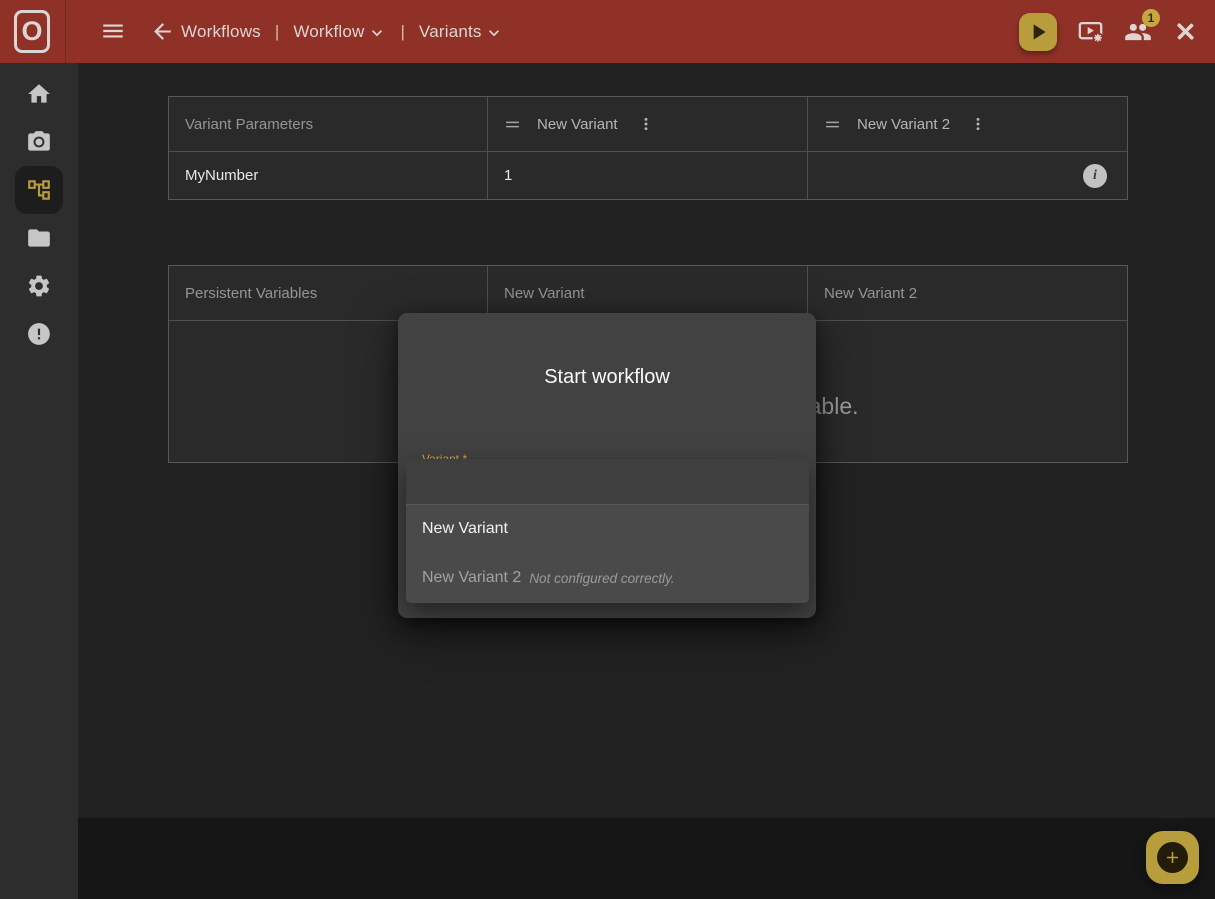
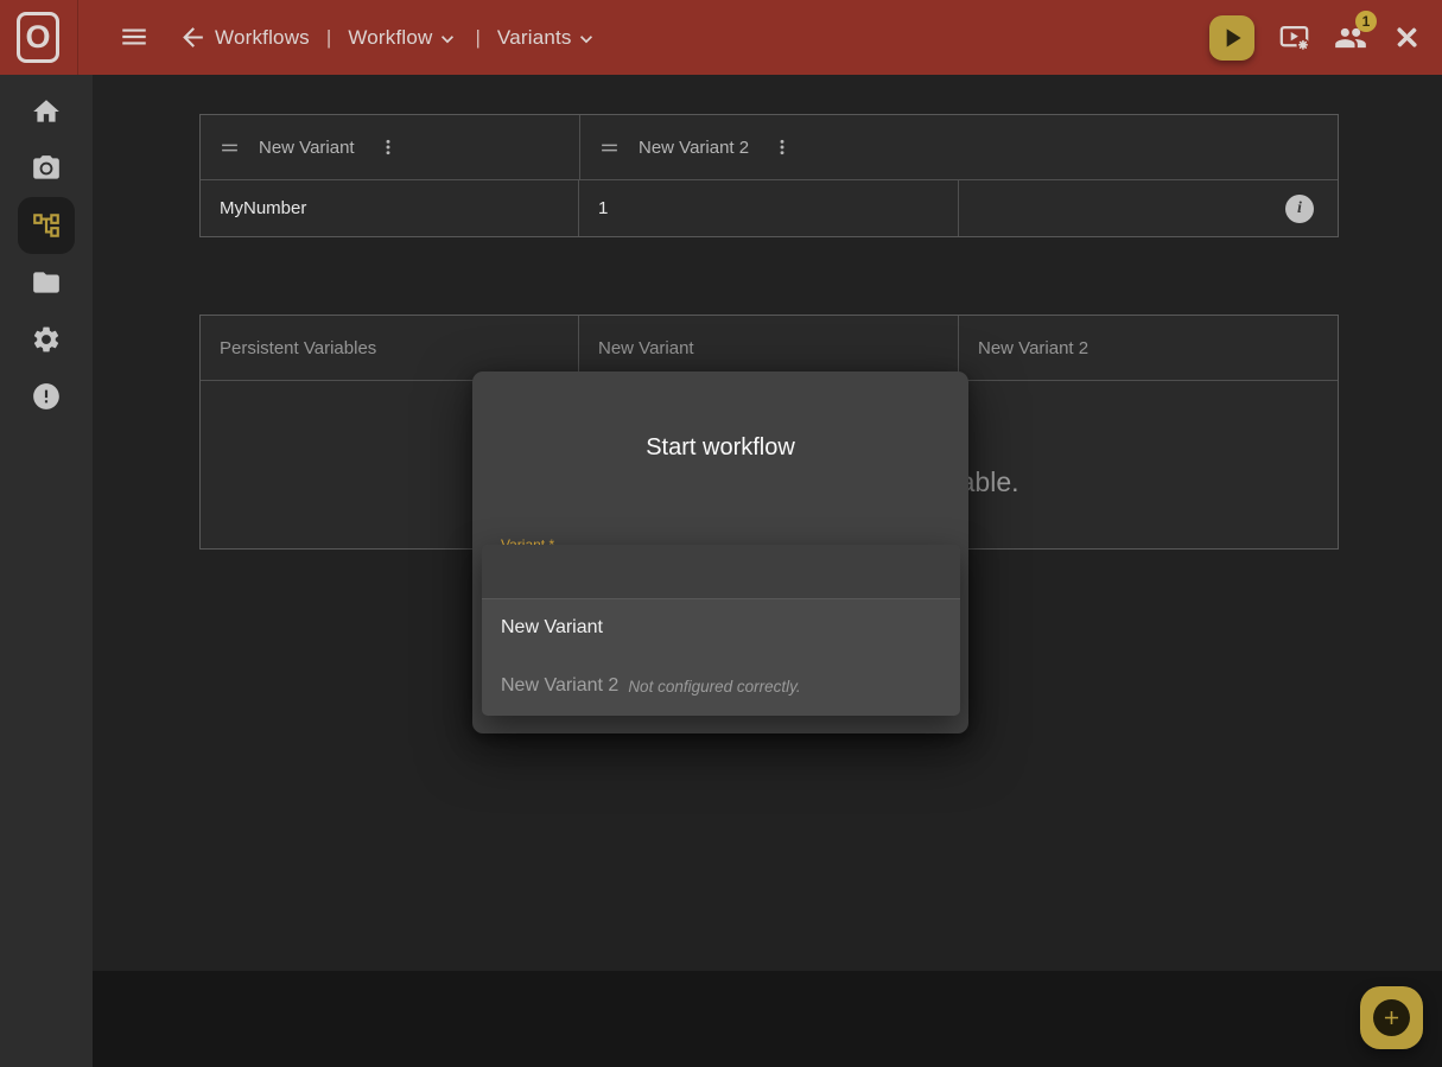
  O
  Workflows
  |
  Workflow
  |
  Variants
  1
- Variant Parameters
  New Variant
  New Variant 2
  MyNumber
  1
  i
  Persistent Variables
  New Variant
  New Variant 2
  Start workflow
  New Variant
  New Variant 2
  Not configured correctly.
